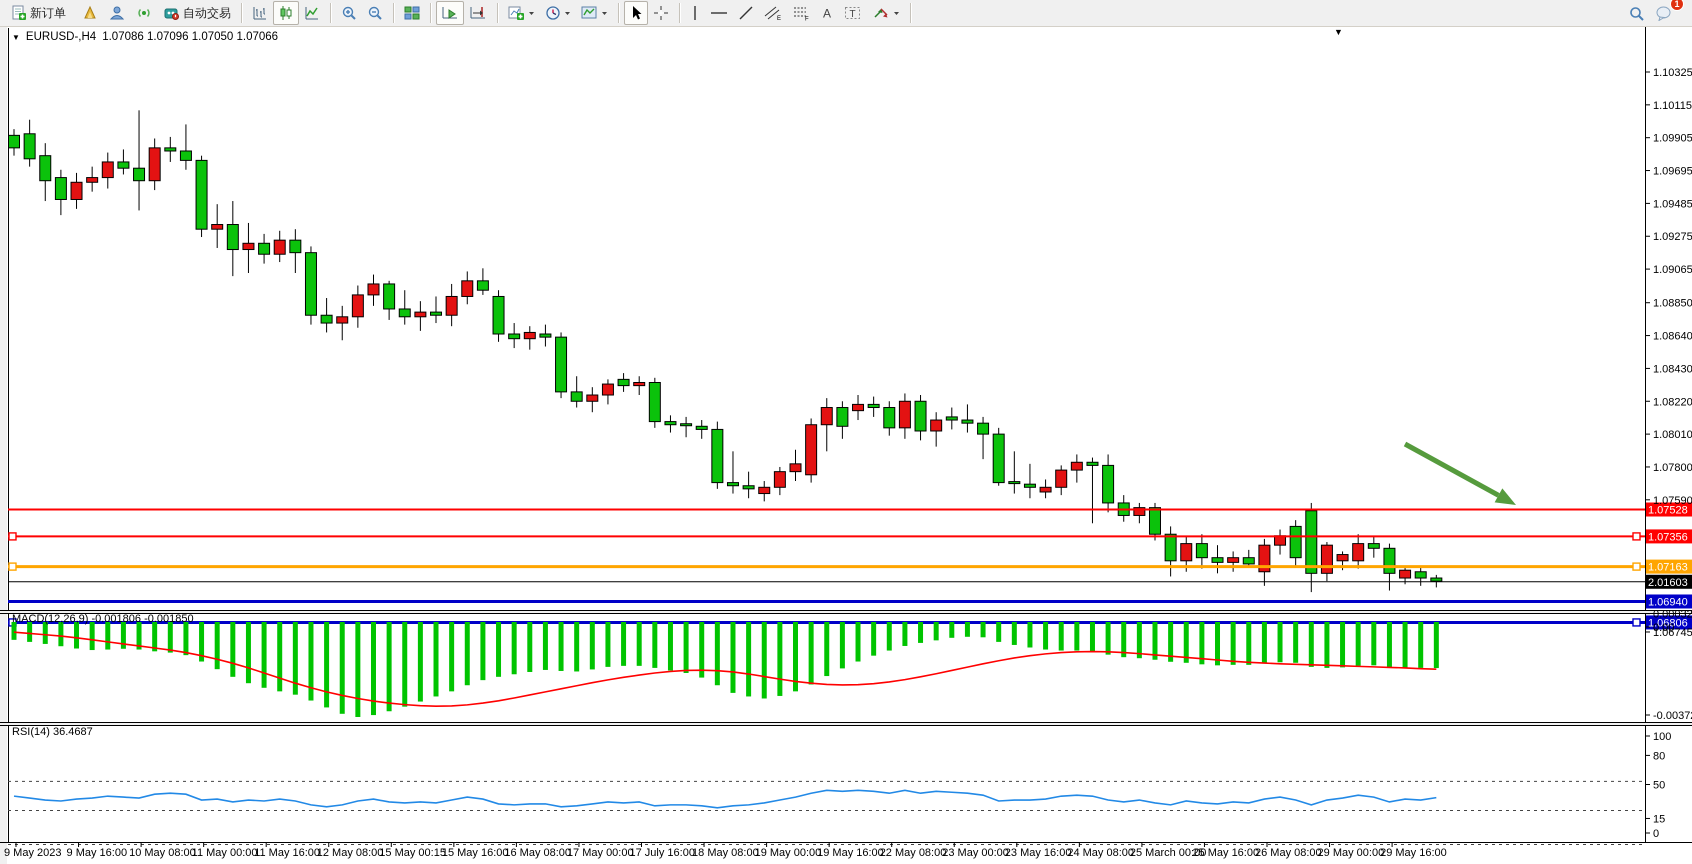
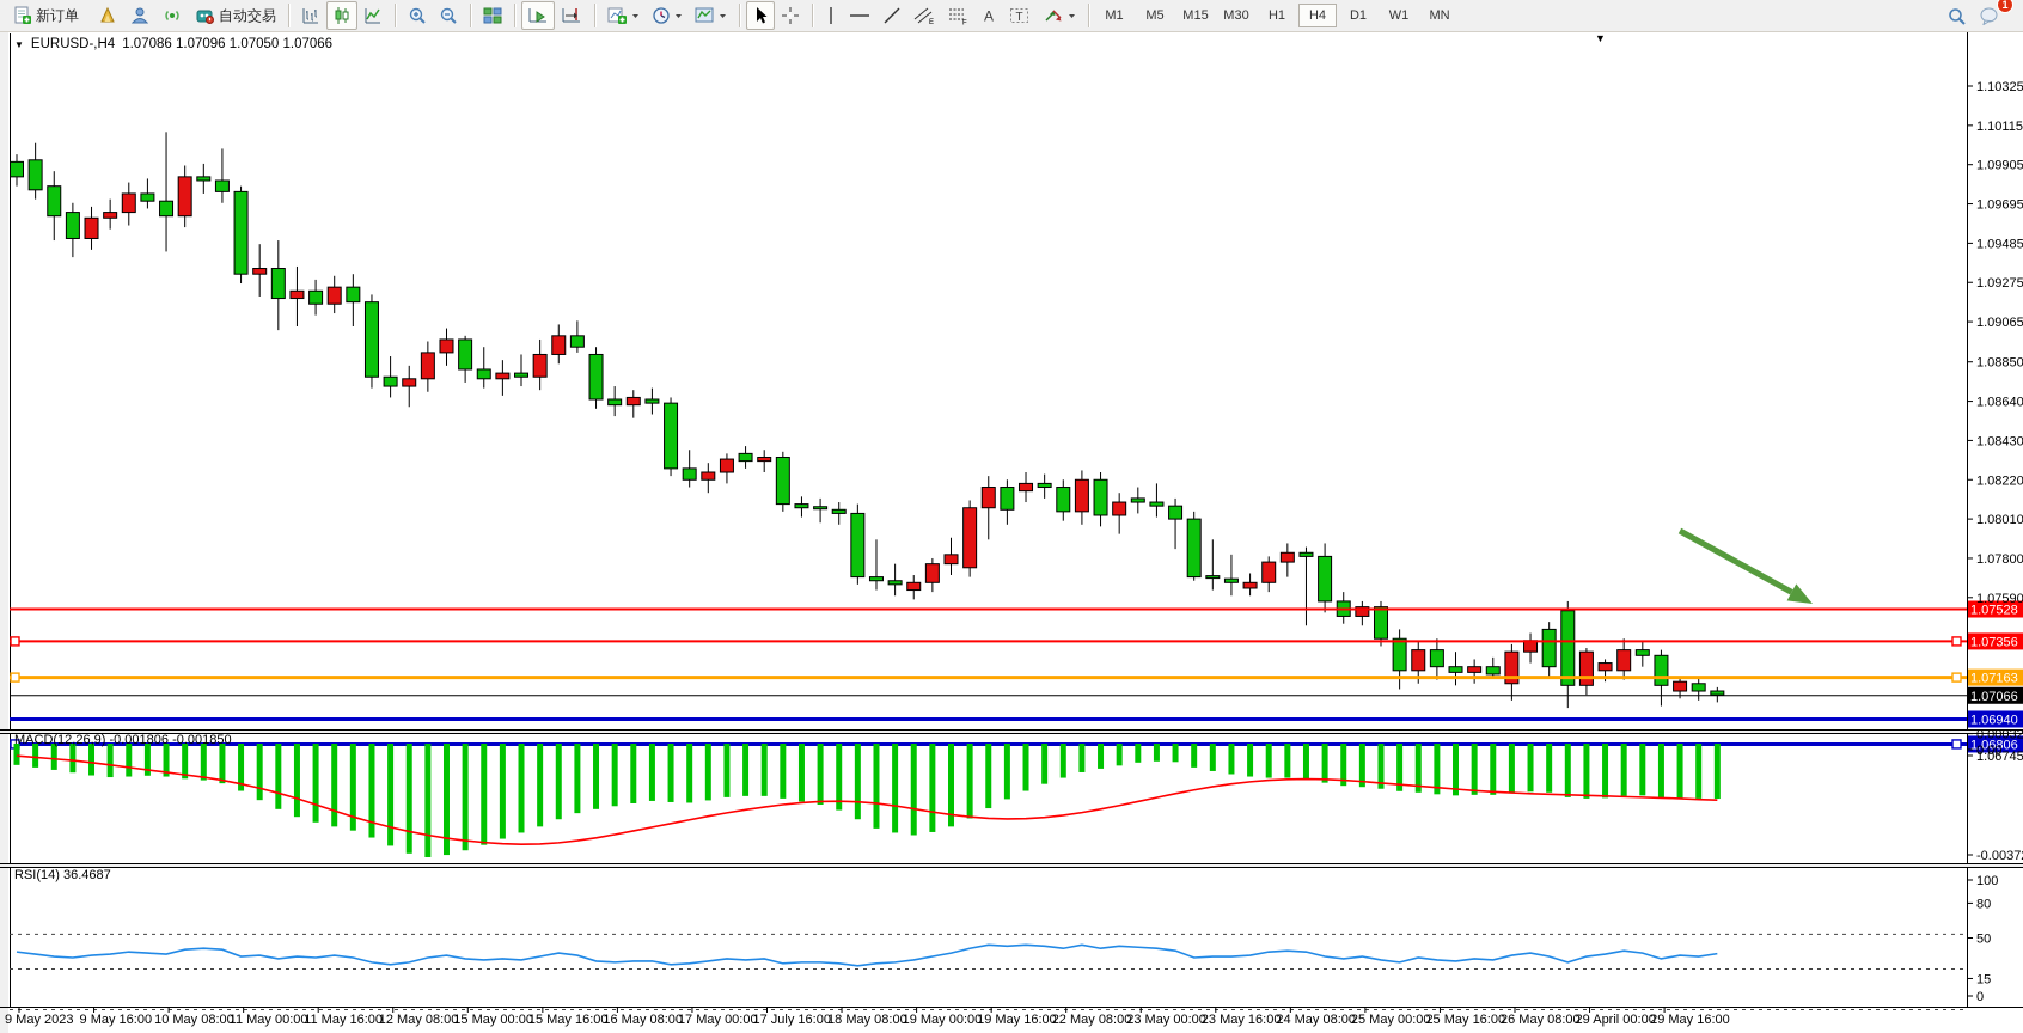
  新订单
  自动交易
  A
  T
+ M1
+ M5
+ M15
+ M30
+ H1
+ H4
+ D1
+ W1
+ MN
  1
  1.07528
  1.07356
  1.07163
- 2.01603
+ 1.07066
  1.06940
  1.06806
  1.10325
  1.10115
  1.09905
  1.09695
  1.09485
  1.09275
  1.09065
  1.08850
  1.08640
  1.08430
  1.08220
  1.08010
  1.07800
  1.07590
  1.06745
  0.00032
  0.00
  -0.0037
  100
  80
  50
  15
  0
  9 May 2023
  9 May 16:00
  10 May 08:00
  11 May 00:00
  11 May 16:00
  12 May 08:00
- 15 May 00:15
+ 15 May 00:00
  15 May 16:00
  16 May 08:00
  17 May 00:00
  17 July 16:00
  18 May 08:00
  19 May 00:00
  19 May 16:00
  22 May 08:00
  23 May 00:00
  23 May 16:00
  24 May 08:00
- 25 March 00:00
+ 25 May 00:00
  25 May 16:00
  26 May 08:00
- 29 May 00:00
+ 29 April 00:00
  29 May 16:00
  ▼
  EURUSD-,H4
  1.07086 1.07096 1.07050 1.07066
  ▼
  MACD(12,26,9) -0.001806 -0.001850
  RSI(14) 36.4687
